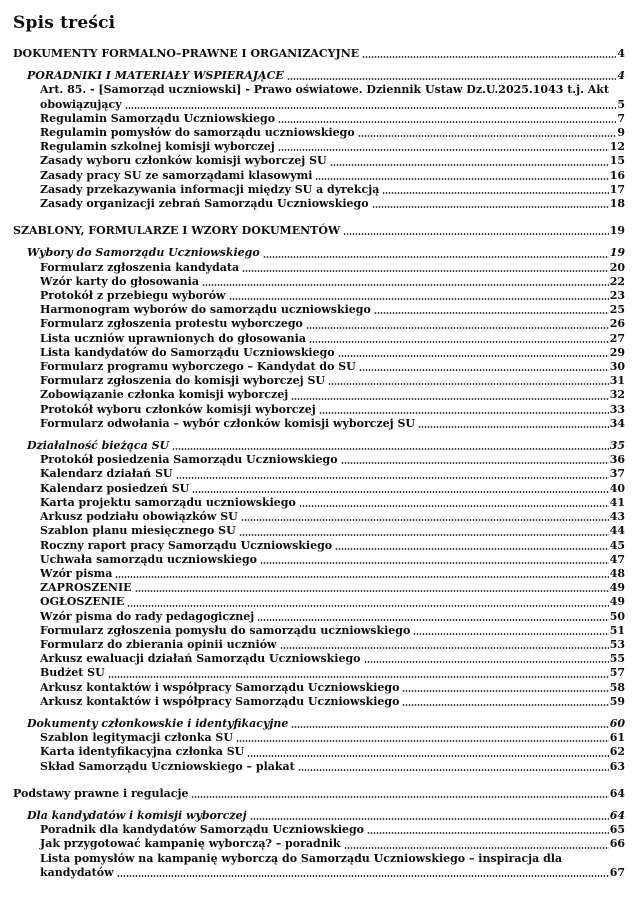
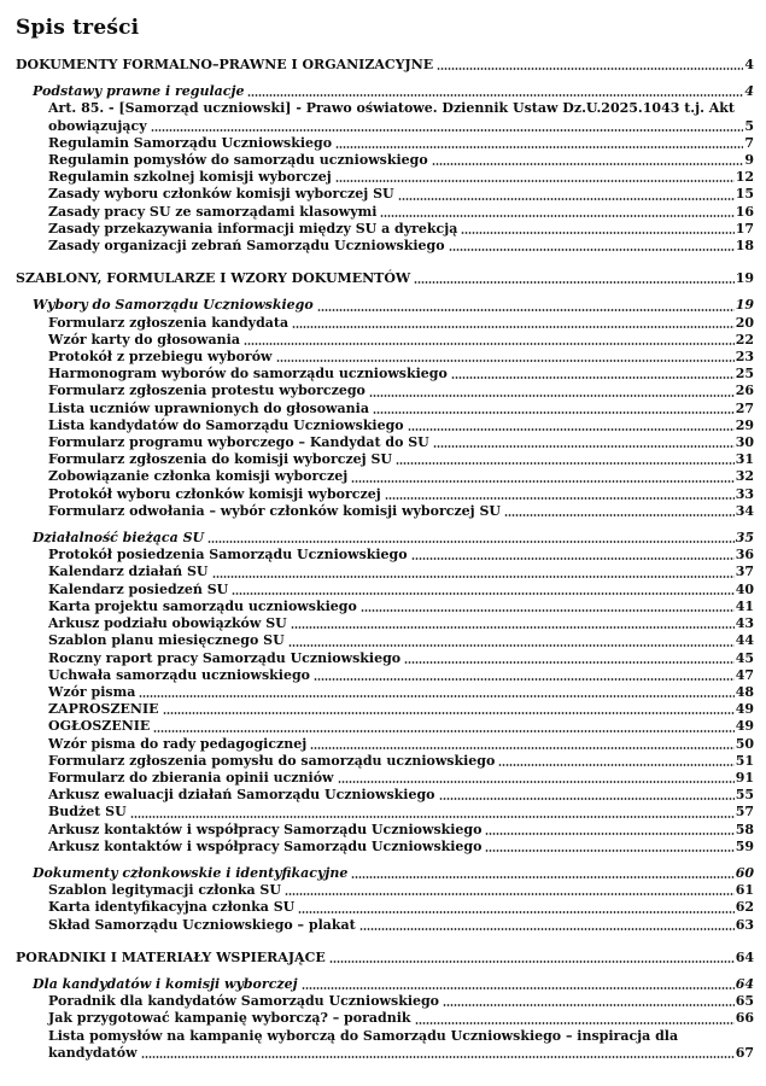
  Spis treści
  DOKUMENTY FORMALNO–PRAWNE I ORGANIZACYJNE
  4
- PORADNIKI I MATERIAŁY WSPIERAJĄCE
+ Podstawy prawne i regulacje
  4
  Art. 85. - [Samorząd uczniowski] - Prawo oświatowe. Dziennik Ustaw Dz.U.2025.1043 t.j. Akt
  obowiązujący
  5
  Regulamin Samorządu Uczniowskiego
  7
  Regulamin pomysłów do samorządu uczniowskiego
  9
  Regulamin szkolnej komisji wyborczej
  12
  Zasady wyboru członków komisji wyborczej SU
  15
  Zasady pracy SU ze samorządami klasowymi
  16
  Zasady przekazywania informacji między SU a dyrekcją
  17
  Zasady organizacji zebrań Samorządu Uczniowskiego
  18
  SZABLONY, FORMULARZE I WZORY DOKUMENTÓW
  19
  Wybory do Samorządu Uczniowskiego
  19
  Formularz zgłoszenia kandydata
  20
  Wzór karty do głosowania
  22
  Protokół z przebiegu wyborów
  23
  Harmonogram wyborów do samorządu uczniowskiego
  25
  Formularz zgłoszenia protestu wyborczego
  26
  Lista uczniów uprawnionych do głosowania
  27
  Lista kandydatów do Samorządu Uczniowskiego
  29
  Formularz programu wyborczego – Kandydat do SU
  30
  Formularz zgłoszenia do komisji wyborczej SU
  31
  Zobowiązanie członka komisji wyborczej
  32
  Protokół wyboru członków komisji wyborczej
  33
  Formularz odwołania – wybór członków komisji wyborczej SU
  34
  Działalność bieżąca SU
  35
  Protokół posiedzenia Samorządu Uczniowskiego
  36
  Kalendarz działań SU
  37
  Kalendarz posiedzeń SU
  40
  Karta projektu samorządu uczniowskiego
  41
  Arkusz podziału obowiązków SU
  43
  Szablon planu miesięcznego SU
  44
  Roczny raport pracy Samorządu Uczniowskiego
  45
  Uchwała samorządu uczniowskiego
  47
  Wzór pisma
  48
  ZAPROSZENIE
  49
  OGŁOSZENIE
  49
  Wzór pisma do rady pedagogicznej
  50
  Formularz zgłoszenia pomysłu do samorządu uczniowskiego
  51
  Formularz do zbierania opinii uczniów
- 53
+ 91
  Arkusz ewaluacji działań Samorządu Uczniowskiego
  55
  Budżet SU
  57
  Arkusz kontaktów i współpracy Samorządu Uczniowskiego
  58
  Arkusz kontaktów i współpracy Samorządu Uczniowskiego
  59
  Dokumenty członkowskie i identyfikacyjne
  60
  Szablon legitymacji członka SU
  61
  Karta identyfikacyjna członka SU
  62
  Skład Samorządu Uczniowskiego – plakat
  63
- Podstawy prawne i regulacje
+ PORADNIKI I MATERIAŁY WSPIERAJĄCE
  64
  Dla kandydatów i komisji wyborczej
  64
  Poradnik dla kandydatów Samorządu Uczniowskiego
  65
  Jak przygotować kampanię wyborczą? – poradnik
  66
  Lista pomysłów na kampanię wyborczą do Samorządu Uczniowskiego – inspiracja dla
  kandydatów
  67
